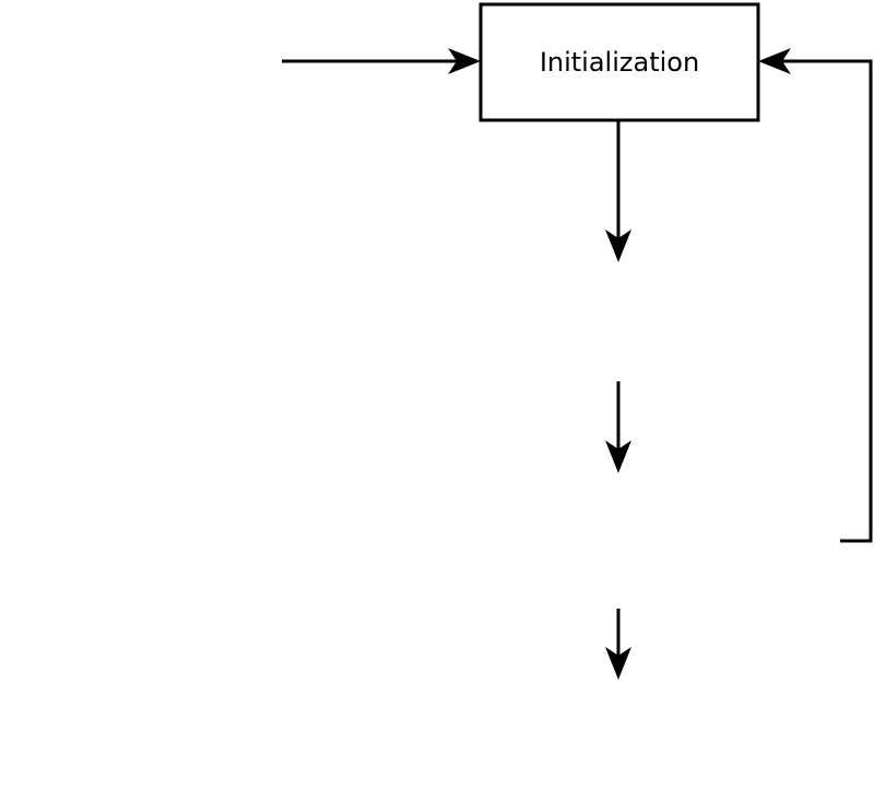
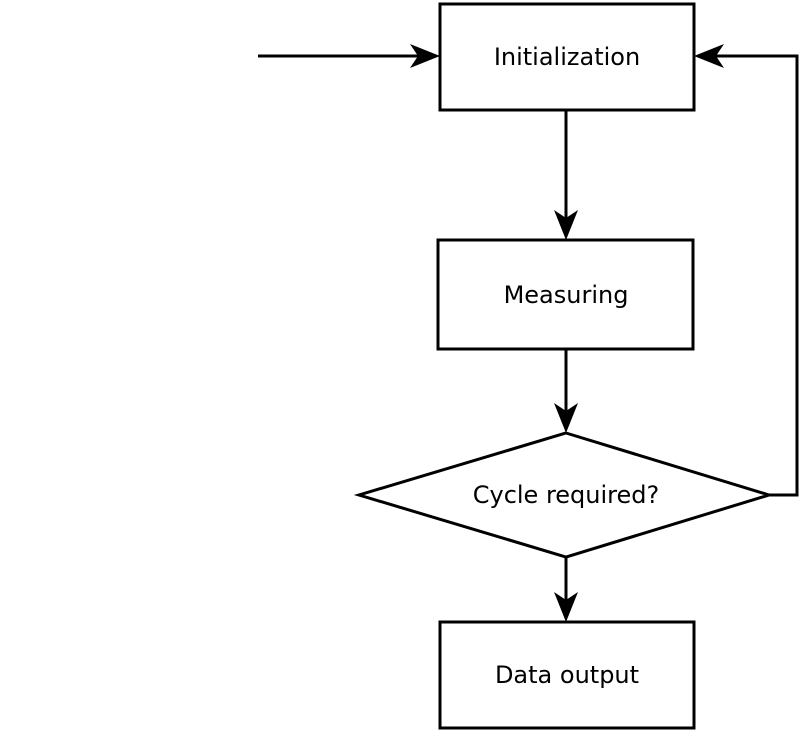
  Initialization
+ Measuring
+ Cycle required?
+ Data output
